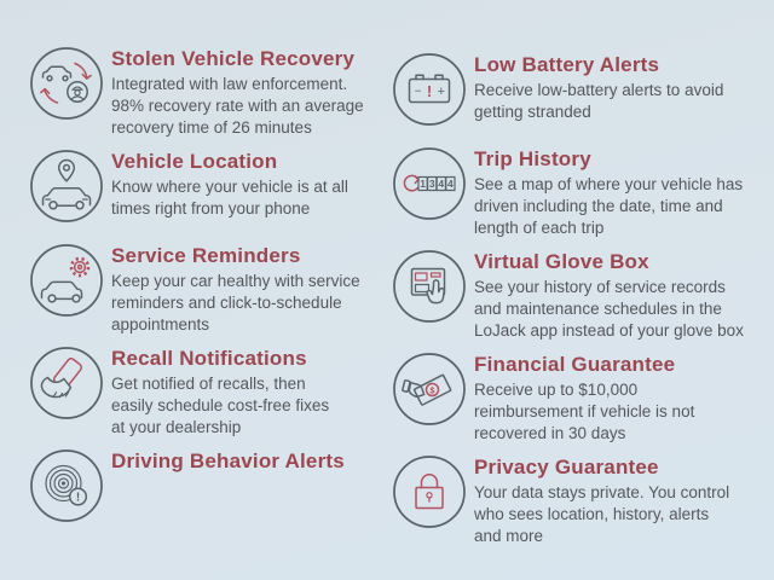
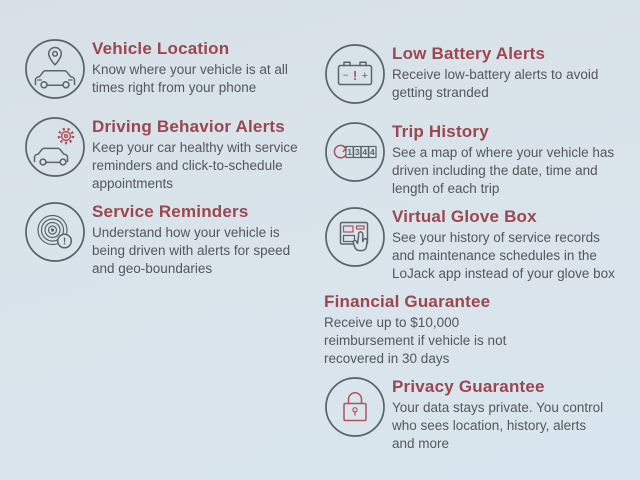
- Stolen Vehicle Recovery
- Integrated with law enforcement.
- 98% recovery rate with an average
- recovery time of 26 minutes
  Vehicle Location
  Know where your vehicle is at all
  times right from your phone
- Service Reminders
+ Driving Behavior Alerts
  Keep your car healthy with service
  reminders and click-to-schedule
  appointments
- Recall Notifications
- Get notified of recalls, then
- easily schedule cost-free fixes
- at your dealership
  !
- Driving Behavior Alerts
+ Service Reminders
+ Understand how your vehicle is
+ being driven with alerts for speed
+ and geo-boundaries
  −
  !
  +
  Low Battery Alerts
  Receive low-battery alerts to avoid
  getting stranded
  1
  3
  4
  4
  Trip History
  See a map of where your vehicle has
  driven including the date, time and
  length of each trip
  Virtual Glove Box
  See your history of service records
  and maintenance schedules in the
  LoJack app instead of your glove box
- $
  Financial Guarantee
  Receive up to $10,000
  reimbursement if vehicle is not
  recovered in 30 days
  Privacy Guarantee
  Your data stays private. You control
  who sees location, history, alerts
  and more
